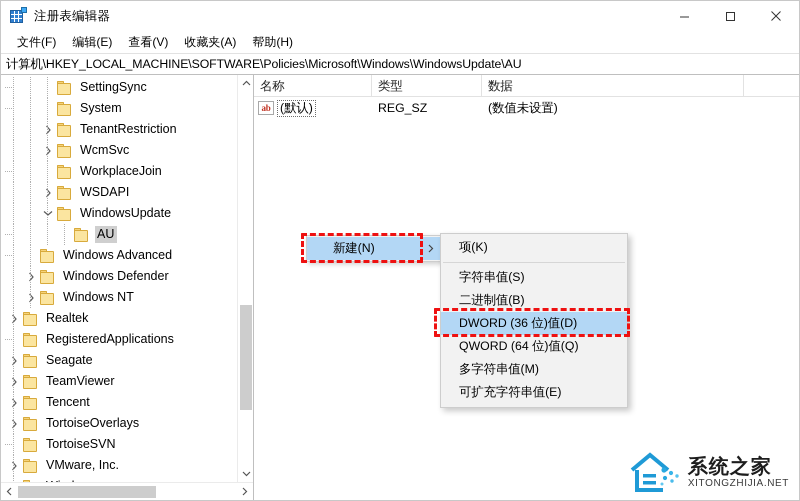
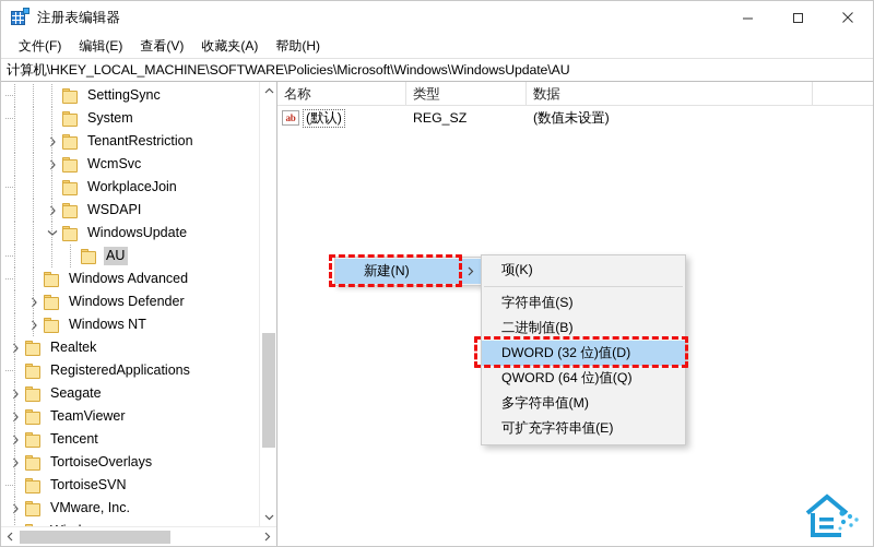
  注册表编辑器
  文件(F)
  编辑(E)
  查看(V)
  收藏夹(A)
  帮助(H)
  计算机\HKEY_LOCAL_MACHINE\SOFTWARE\Policies\Microsoft\Windows\WindowsUpdate\AU
  SettingSync
  System
  TenantRestriction
  WcmSvc
  WorkplaceJoin
  WSDAPI
  WindowsUpdate
  AU
  Windows Advanced
  Windows Defender
  Windows NT
  Realtek
  RegisteredApplications
  Seagate
  TeamViewer
  Tencent
  TortoiseOverlays
  TortoiseSVN
  VMware, Inc.
  名称
  类型
  数据
  ab
  (默认)
  REG_SZ
  (数值未设置)
  新建(N)
  项(K)
  字符串值(S)
  二进制值(B)
- DWORD (36 位)值(D)
+ DWORD (32 位)值(D)
  QWORD (64 位)值(Q)
  多字符串值(M)
  可扩充字符串值(E)
- 系统之家
- XITONGZHIJIA.NET
